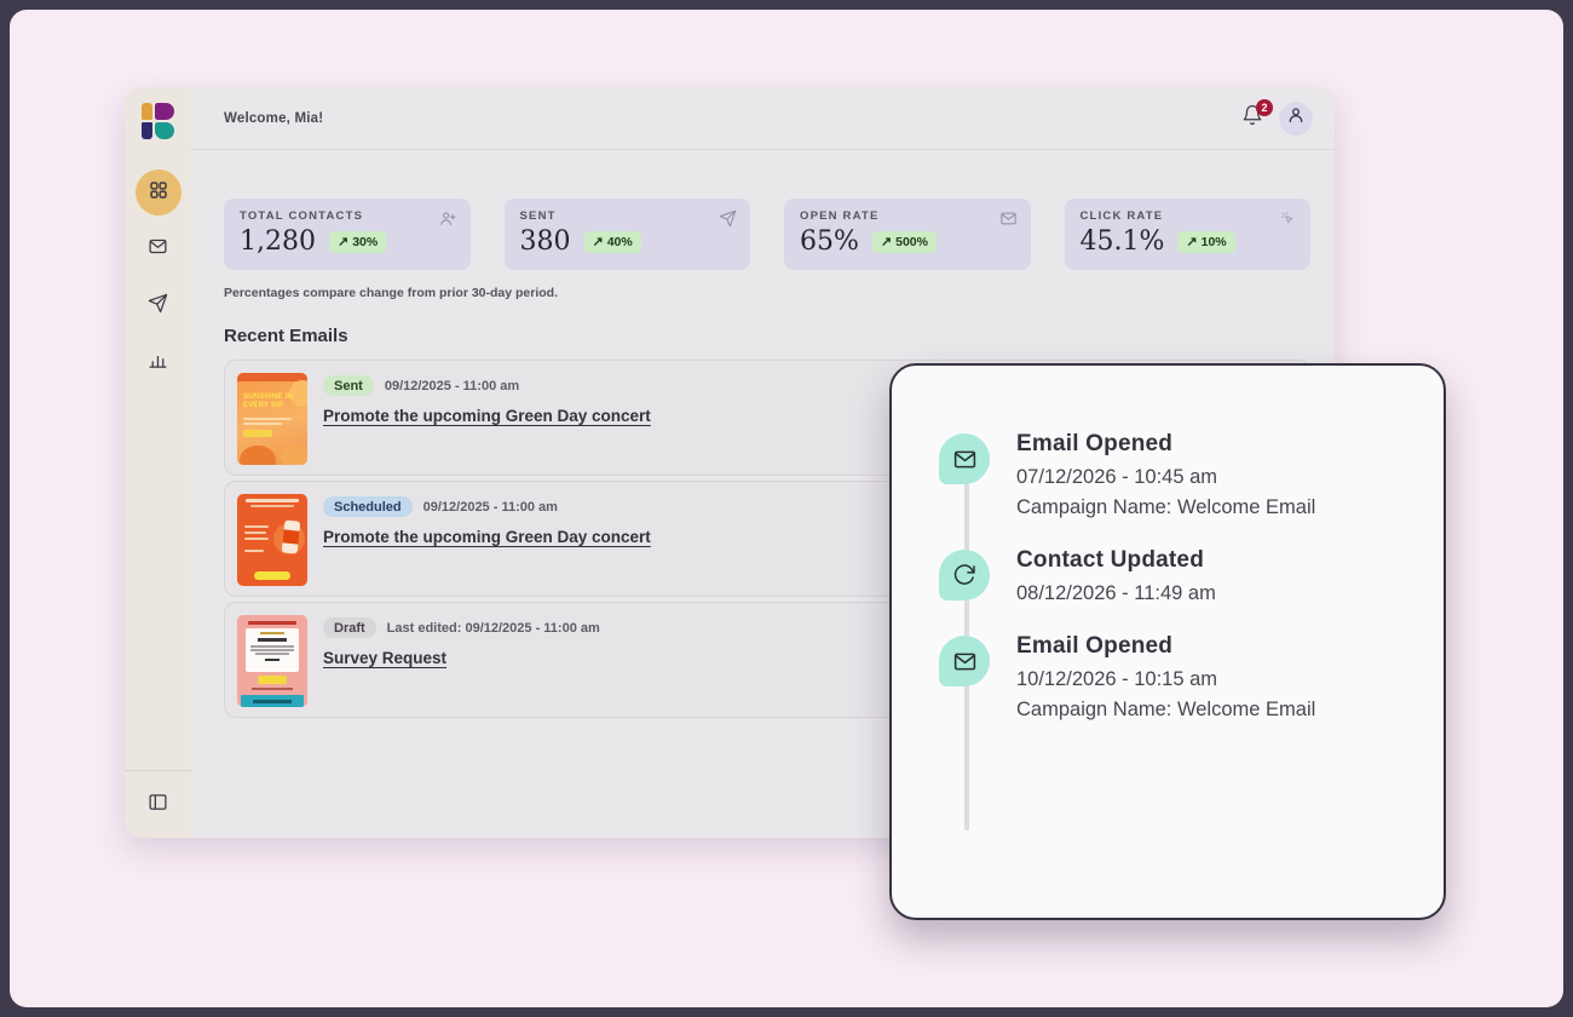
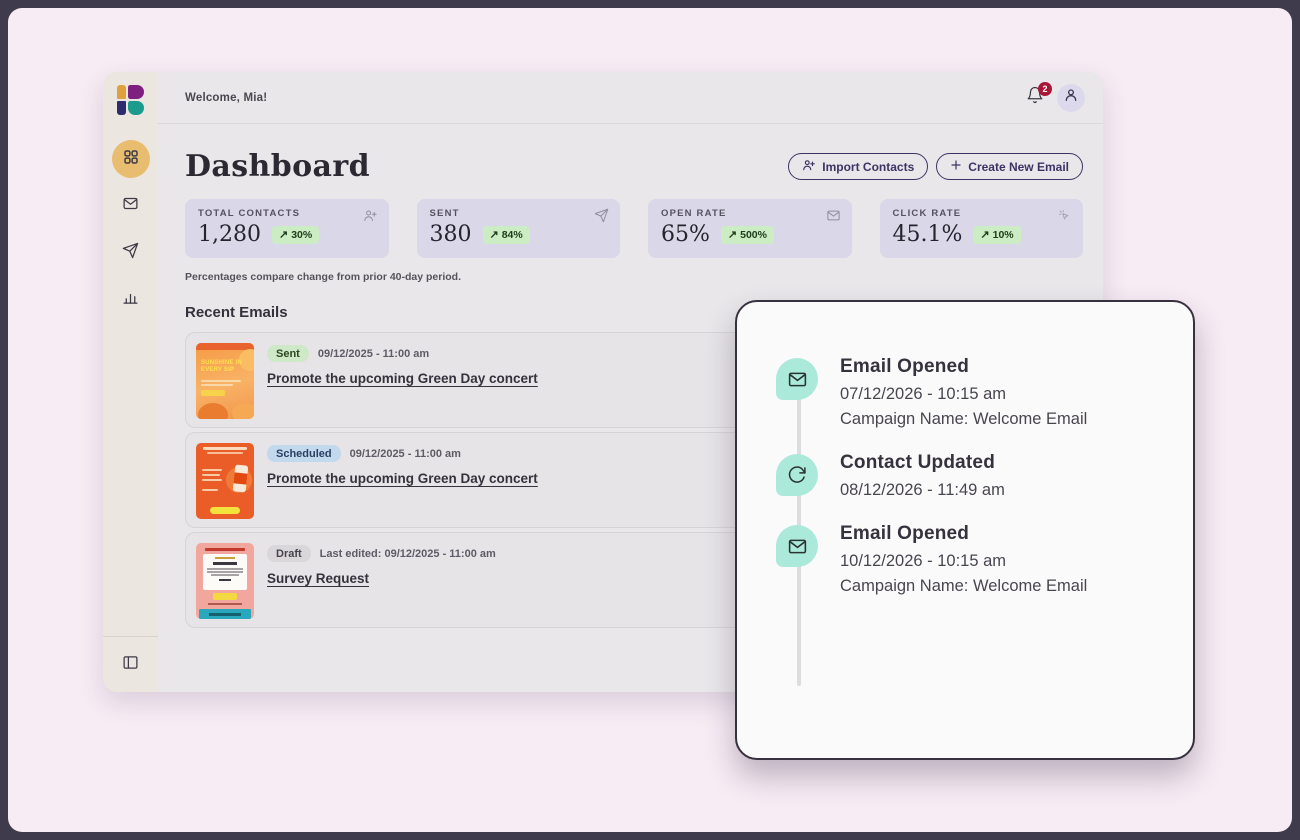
  Welcome, Mia!
  2
+ Dashboard
+ Import Contacts
+ Create New Email
  TOTAL CONTACTS
  1,280
  ↗
  30%
  SENT
  380
  ↗
- 40%
+ 84%
  OPEN RATE
  65%
  ↗
  500%
  CLICK RATE
  45.1%
  ↗
  10%
- Percentages compare change from prior 30-day period.
+ Percentages compare change from prior 40-day period.
  Recent Emails
  Sent
  09/12/2025 - 11:00 am
  Promote the upcoming Green Day concert
  Scheduled
  09/12/2025 - 11:00 am
  Promote the upcoming Green Day concert
  Draft
  Last edited: 09/12/2025 - 11:00 am
  Survey Request
  Email Opened
- 07/12/2026 - 10:45 am
+ 07/12/2026 - 10:15 am
  Campaign Name: Welcome Email
  Contact Updated
  08/12/2026 - 11:49 am
  Email Opened
  10/12/2026 - 10:15 am
  Campaign Name: Welcome Email
